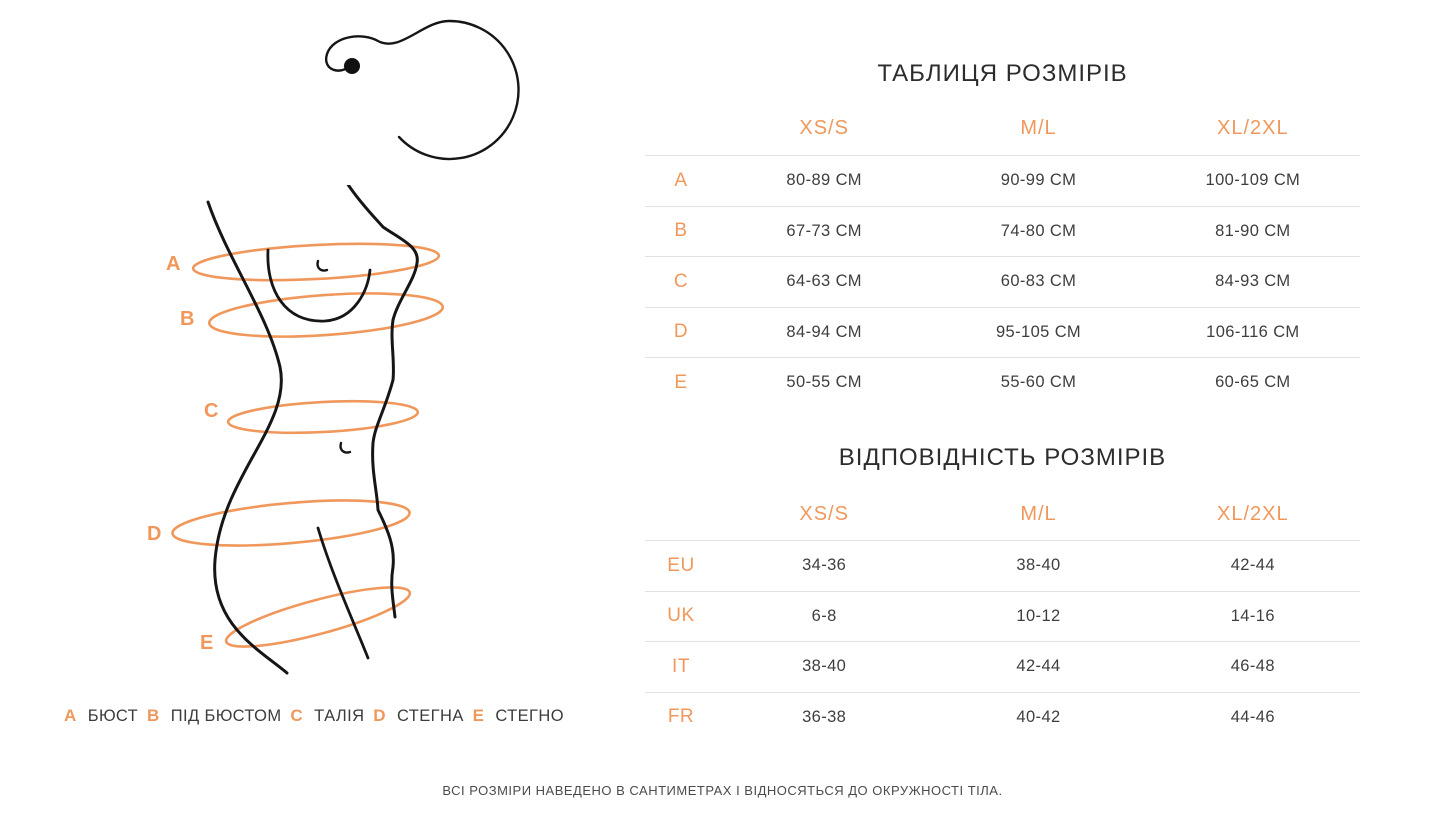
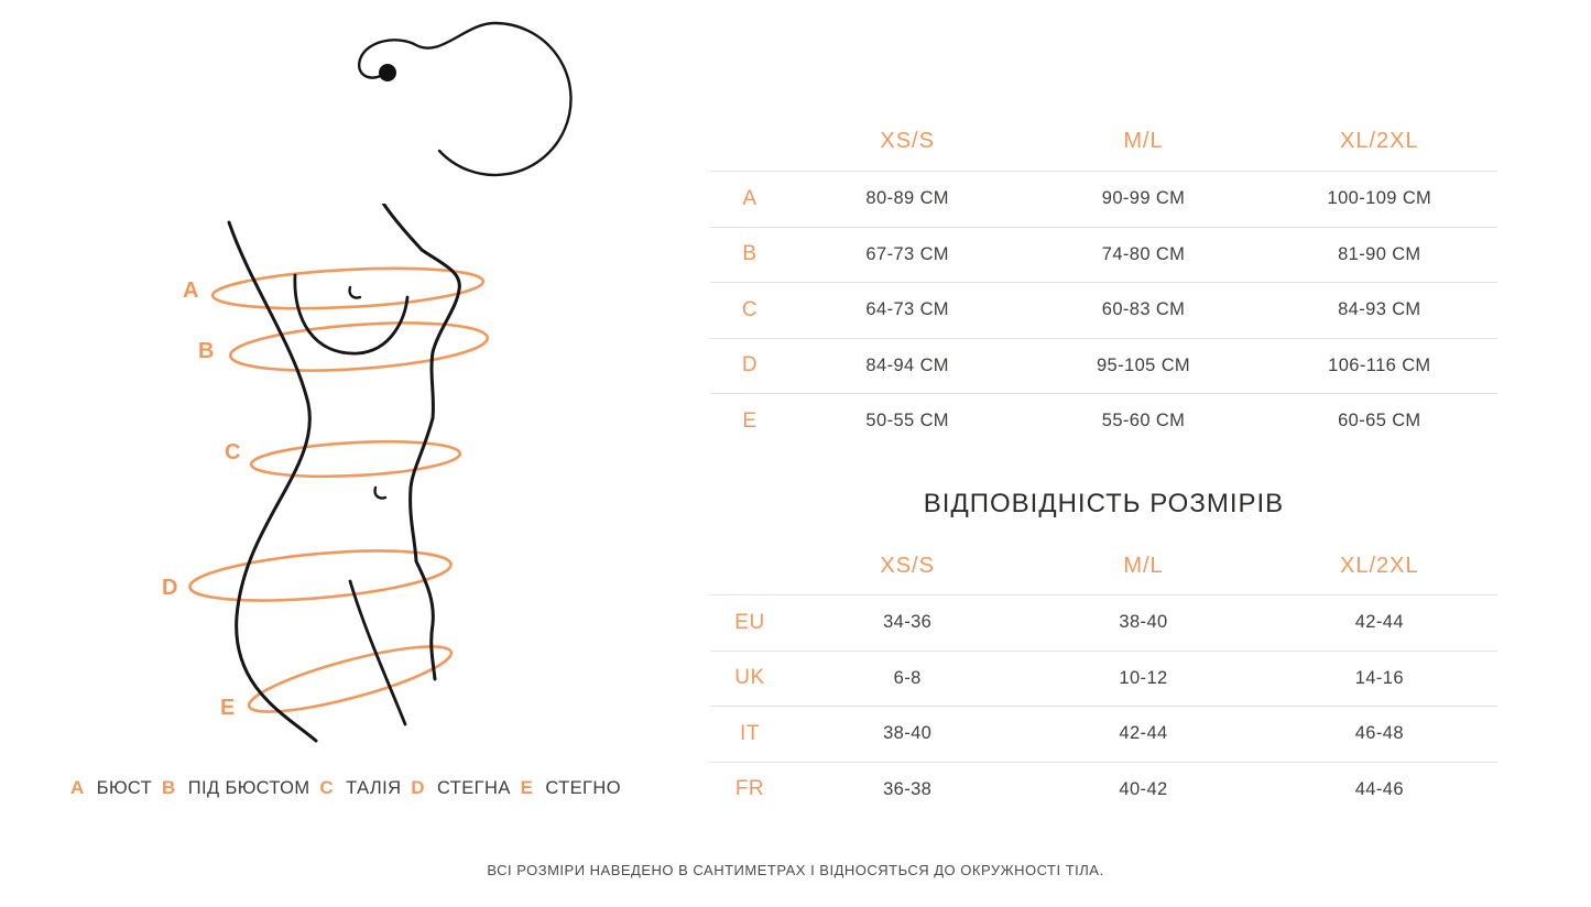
  A
  B
  C
  D
  E
  A
  БЮСТ
  B
  ПІД БЮСТОМ
  C
  ТАЛІЯ
  D
  СТЕГНА
  E
  СТЕГНО
- ТАБЛИЦЯ РОЗМІРІВ
  XS/S
  M/L
  XL/2XL
  A
  80-89 СМ
  90-99 СМ
  100-109 СМ
  B
  67-73 СМ
  74-80 СМ
  81-90 СМ
  C
- 64-63 СМ
+ 64-73 СМ
  60-83 СМ
  84-93 СМ
  D
  84-94 СМ
  95-105 СМ
  106-116 СМ
  E
  50-55 СМ
  55-60 СМ
  60-65 СМ
  ВІДПОВІДНІСТЬ РОЗМІРІВ
  XS/S
  M/L
  XL/2XL
  EU
  34-36
  38-40
  42-44
  UK
  6-8
  10-12
  14-16
  IT
  38-40
  42-44
  46-48
  FR
  36-38
  40-42
  44-46
  ВСІ РОЗМІРИ НАВЕДЕНО В САНТИМЕТРАХ І ВІДНОСЯТЬСЯ ДО ОКРУЖНОСТІ ТІЛА.
